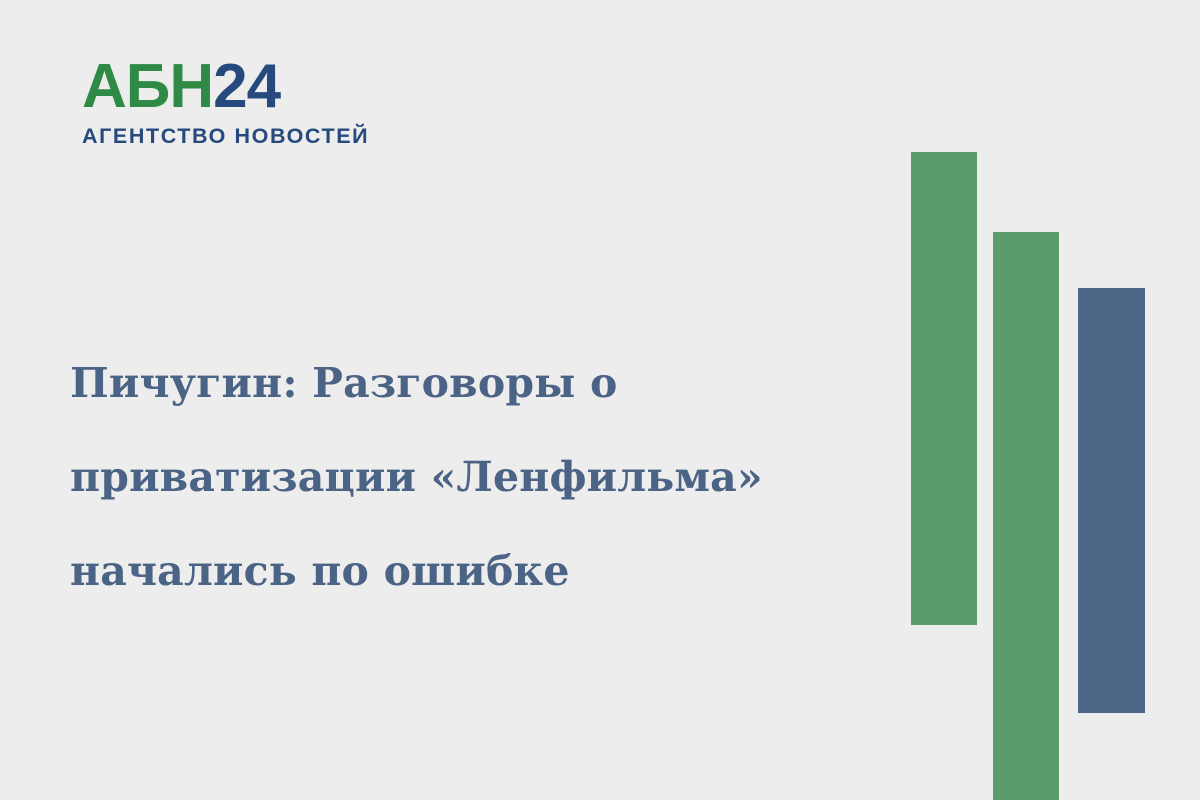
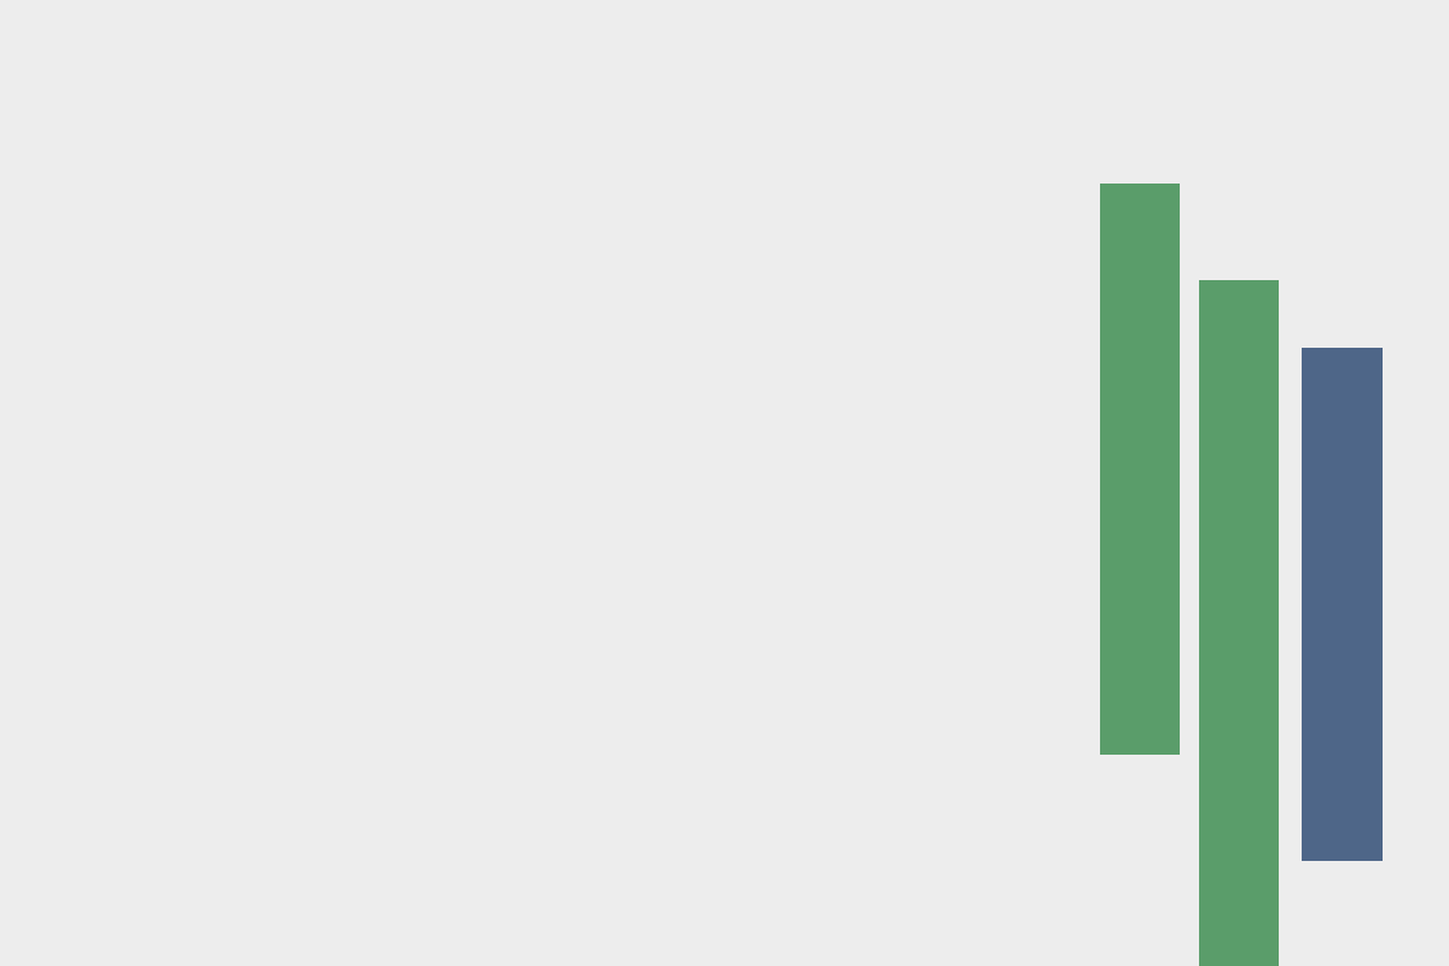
- АБН24
- АГЕНТСТВО НОВОСТЕЙ
- Пичугин: Разговоры о приватизации «Ленфильма» начались по ошибке
